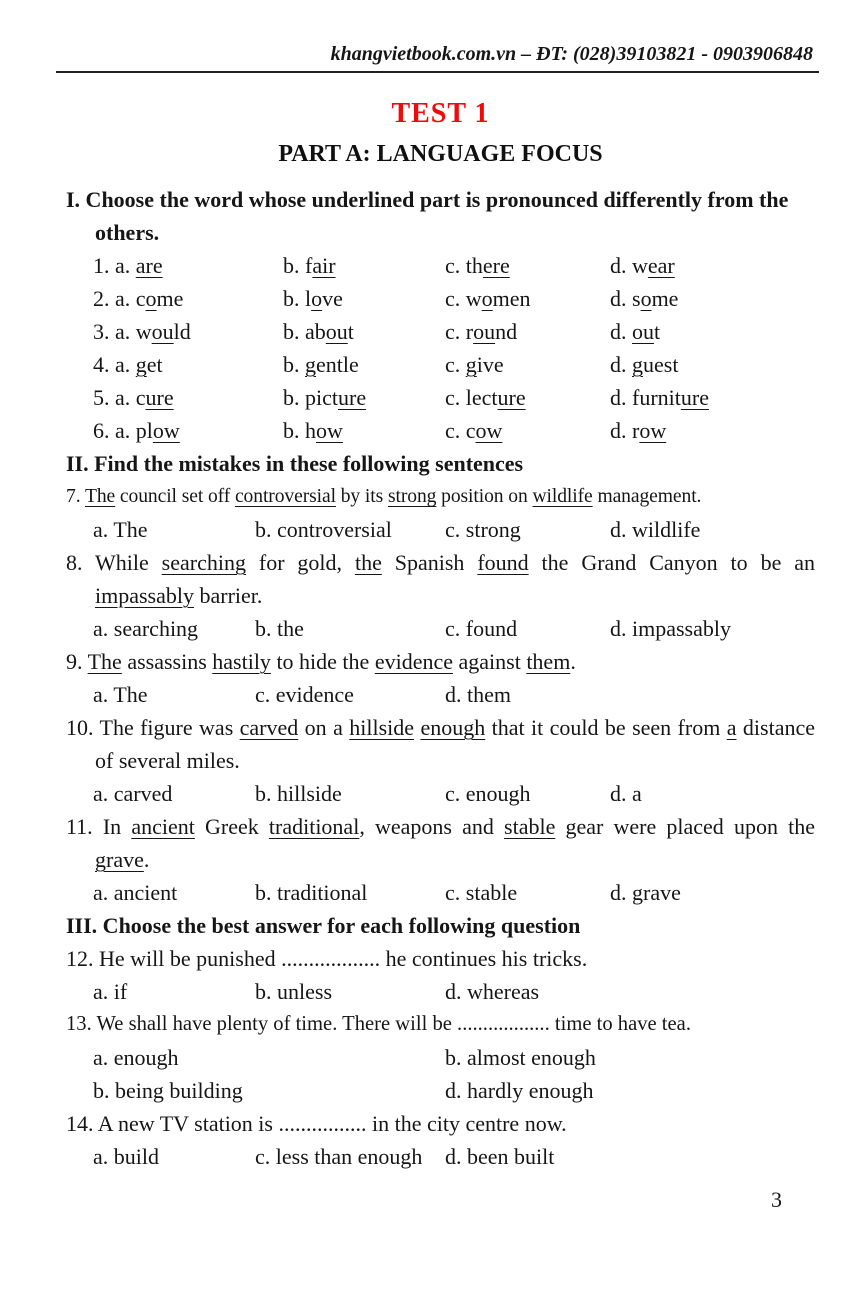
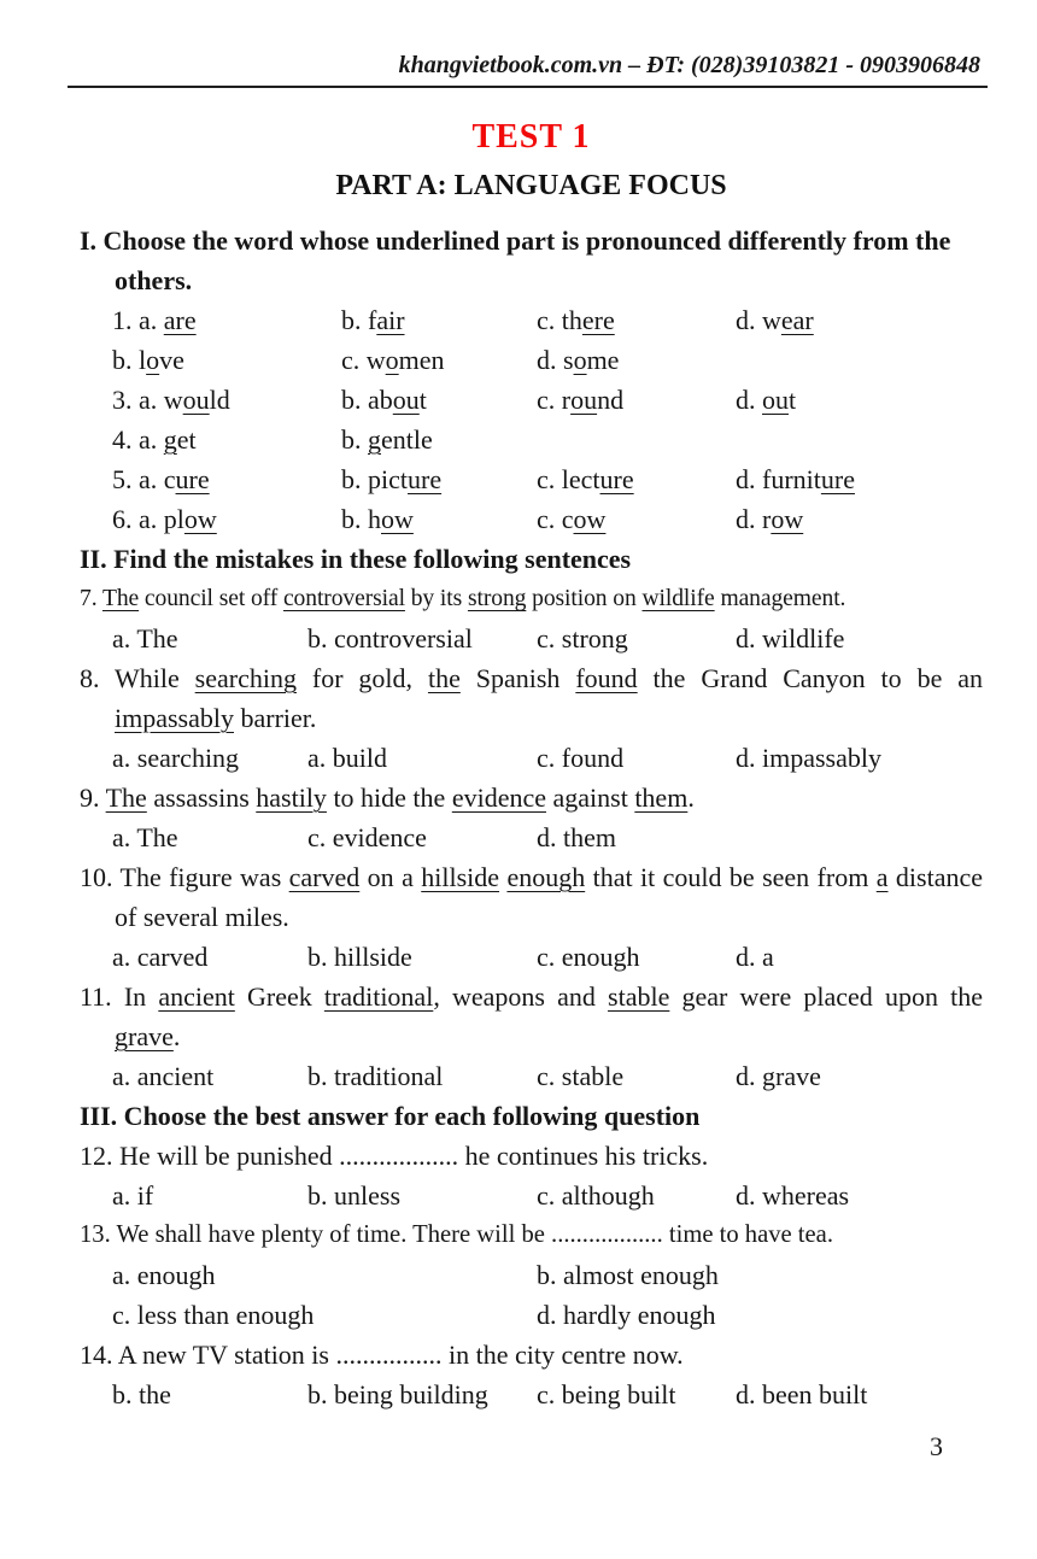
  khangvietbook.com.vn – ĐT: (028)39103821 - 0903906848
  TEST 1
  PART A: LANGUAGE FOCUS
  I. Choose the word whose underlined part is pronounced differently from the others.
  1. a. are
  b. fair
  c. there
  d. wear
- 2. a. come
  b. love
  c. women
  d. some
  3. a. would
  b. about
  c. round
  d. out
  4. a. get
  b. gentle
- c. give
- d. guest
  5. a. cure
  b. picture
  c. lecture
  d. furniture
  6. a. plow
  b. how
  c. cow
  d. row
  II. Find the mistakes in these following sentences
  7. The council set off controversial by its strong position on wildlife management.
  a. The
  b. controversial
  c. strong
  d. wildlife
  8. While searching for gold, the Spanish found the Grand Canyon to be an impassably barrier.
  a. searching
- b. the
+ a. build
  c. found
  d. impassably
  9. The assassins hastily to hide the evidence against them.
  a. The
  c. evidence
  d. them
  10. The figure was carved on a hillside enough that it could be seen from a distance of several miles.
  a. carved
  b. hillside
  c. enough
  d. a
  11. In ancient Greek traditional, weapons and stable gear were placed upon the grave.
  a. ancient
  b. traditional
  c. stable
  d. grave
  III. Choose the best answer for each following question
  12. He will be punished .................. he continues his tricks.
  a. if
  b. unless
+ c. although
  d. whereas
  13. We shall have plenty of time. There will be .................. time to have tea.
  a. enough
  b. almost enough
- b. being building
+ c. less than enough
  d. hardly enough
  14. A new TV station is ................ in the city centre now.
- a. build
+ b. the
- c. less than enough
+ b. being building
+ c. being built
  d. been built
  3
